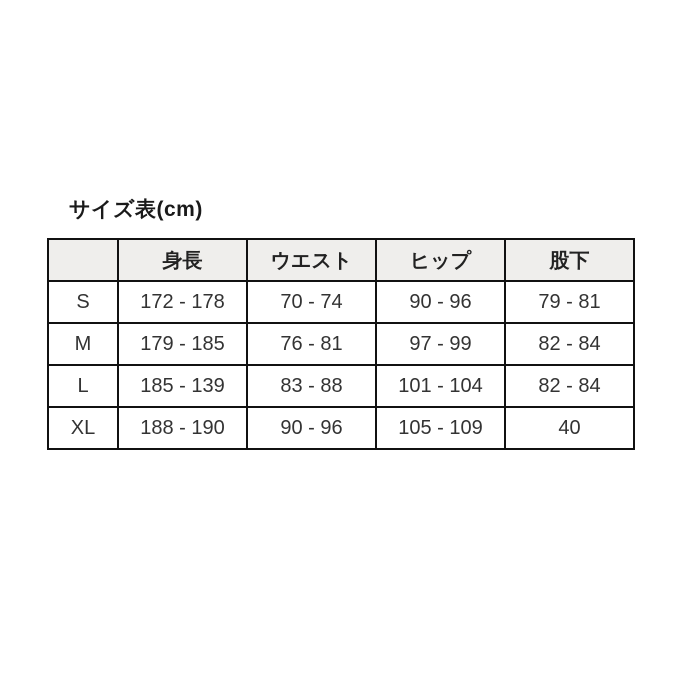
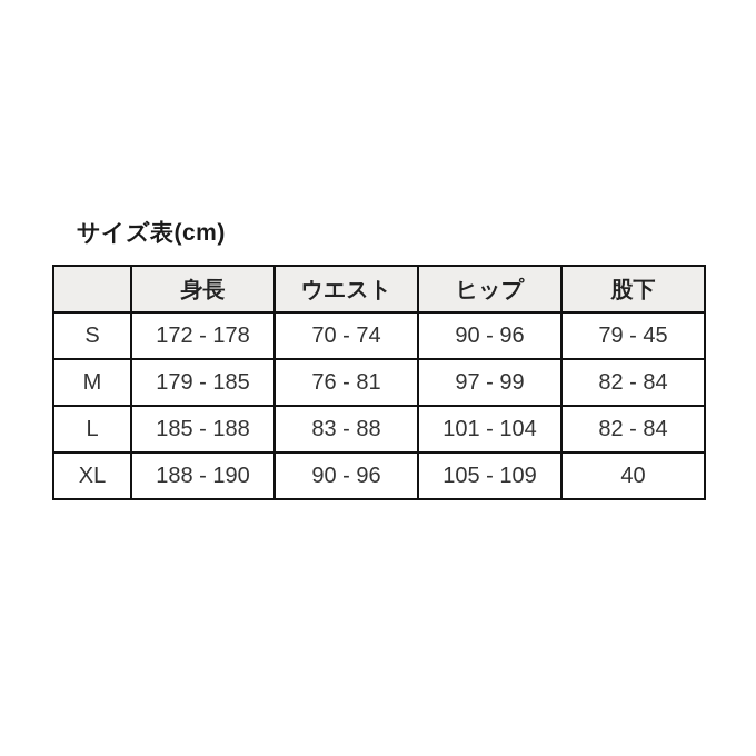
  サイズ表(cm)
  	身長	ウエスト	ヒップ	股下
- S	172 - 178	70 - 74	90 - 96	79 - 81
+ S	172 - 178	70 - 74	90 - 96	79 - 45
  M	179 - 185	76 - 81	97 - 99	82 - 84
- L	185 - 139	83 - 88	101 - 104	82 - 84
+ L	185 - 188	83 - 88	101 - 104	82 - 84
  XL	188 - 190	90 - 96	105 - 109	40
